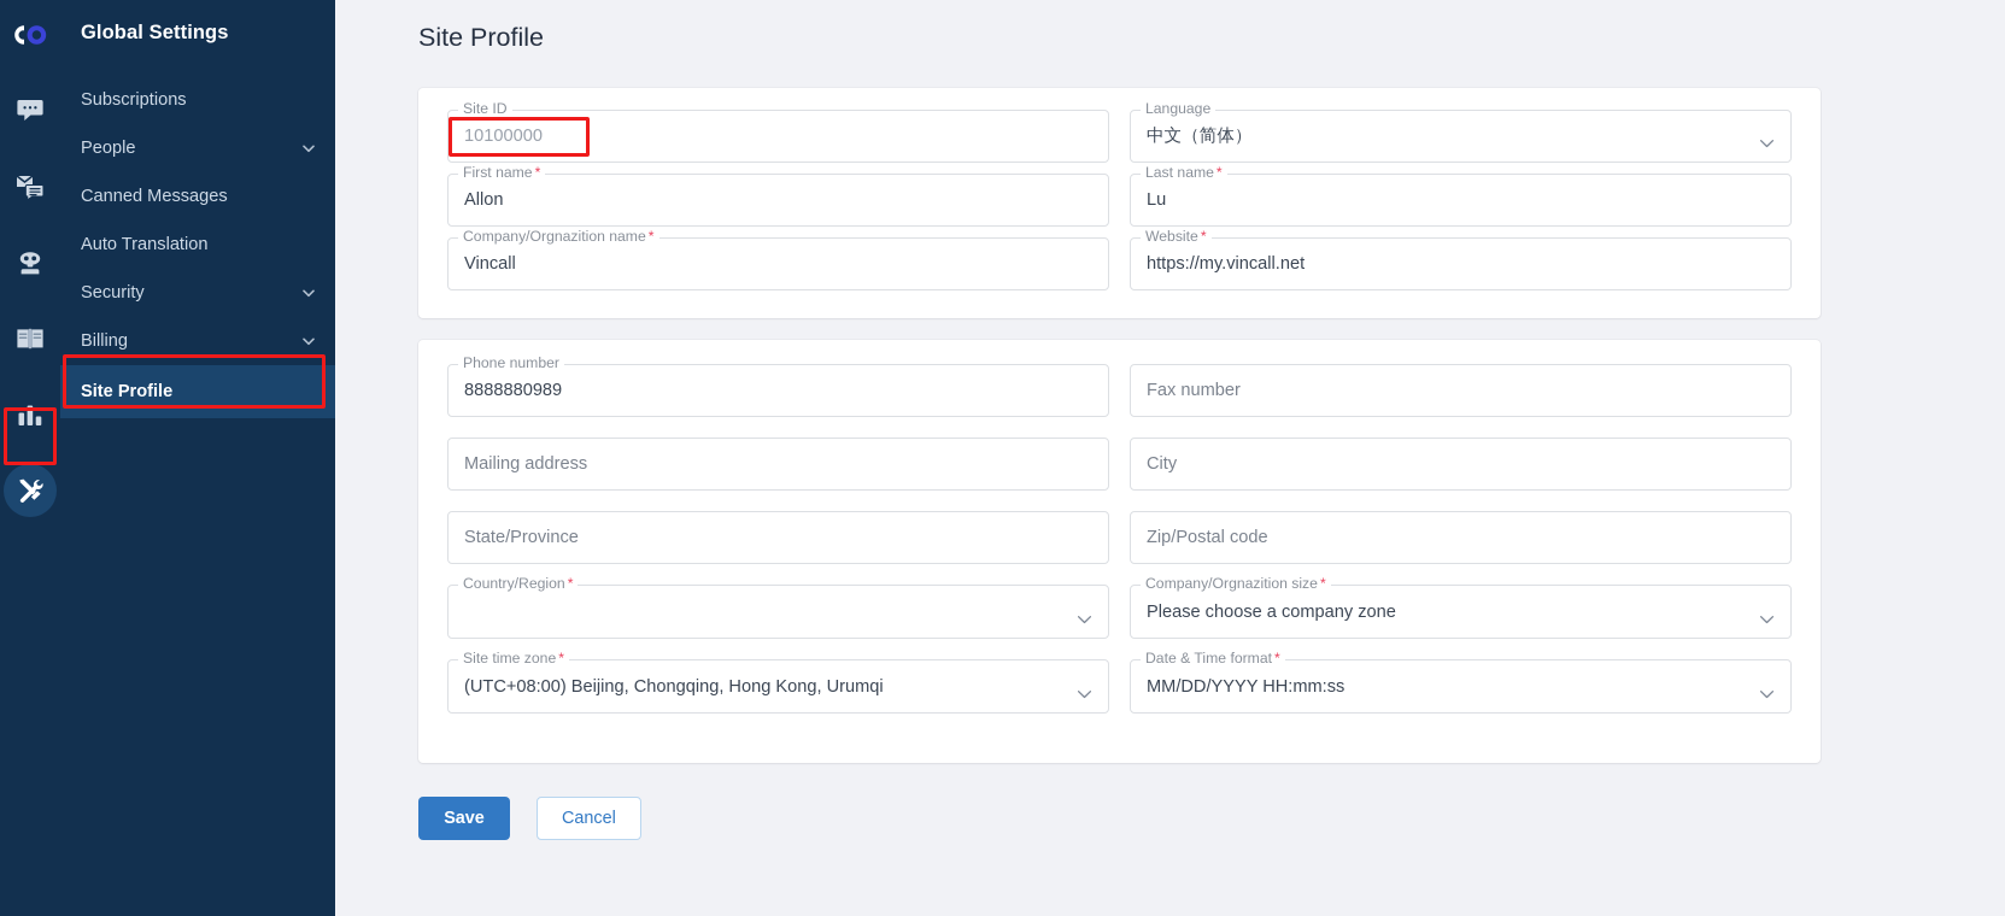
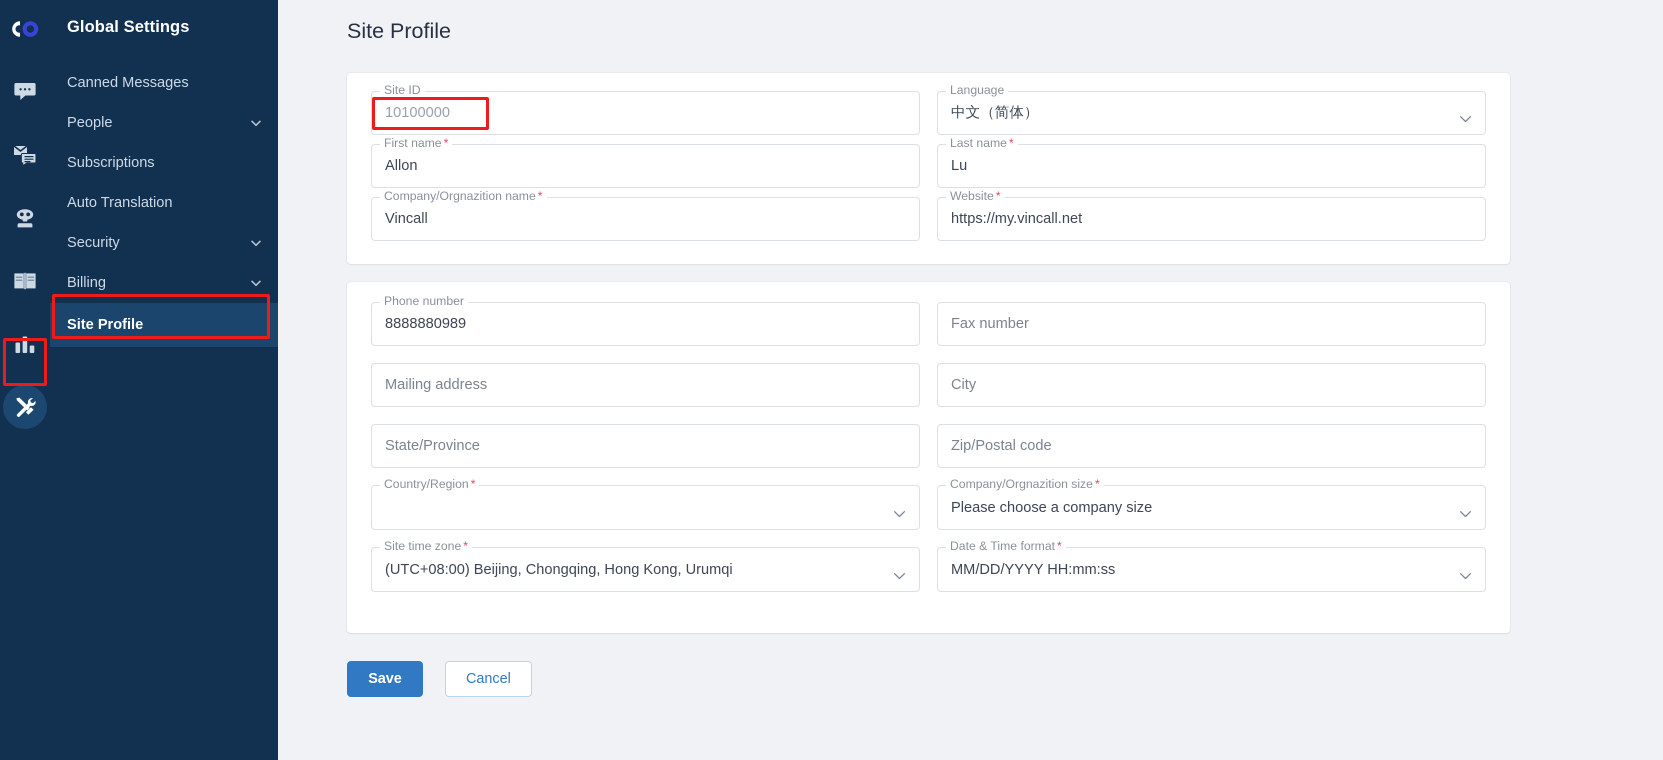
  Global Settings
- Subscriptions
+ Canned Messages
  People
- Canned Messages
+ Subscriptions
  Auto Translation
  Security
  Billing
  Site Profile
  Site Profile
  Site ID
  10100000
  Language
  中文（简体）
  First name *
  Allon
  Last name *
  Lu
  Company/Orgnazition name *
  Vincall
  Website *
  https://my.vincall.net
  Phone number
  8888880989
  Fax number
  Mailing address
  City
  State/Province
  Zip/Postal code
  Country/Region *
  Company/Orgnazition size *
- Please choose a company zone
+ Please choose a company size
  Site time zone *
  (UTC+08:00) Beijing, Chongqing, Hong Kong, Urumqi
  Date & Time format *
  MM/DD/YYYY HH:mm:ss
  Save
  Cancel
